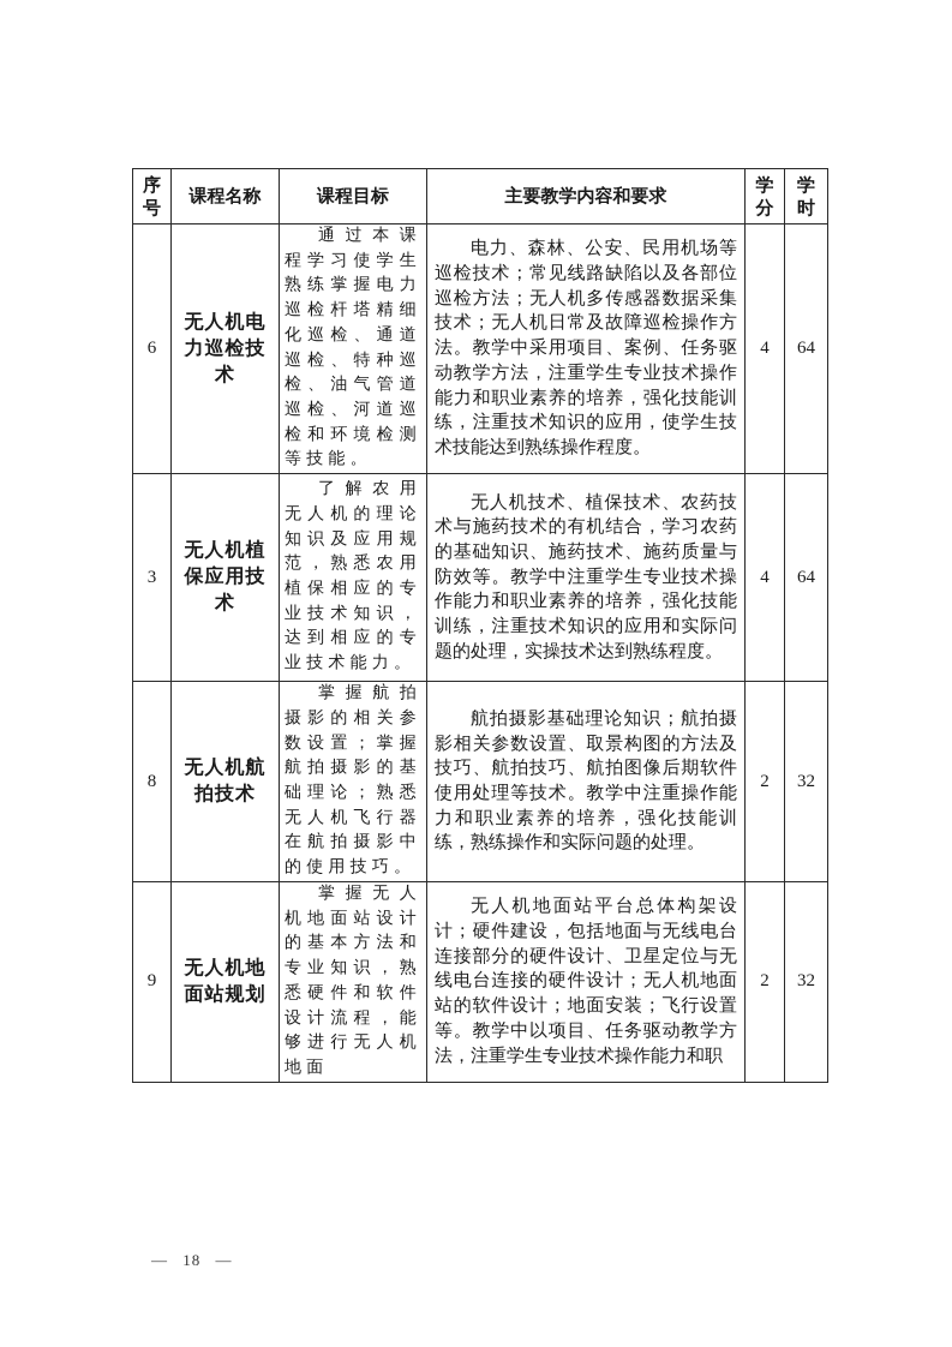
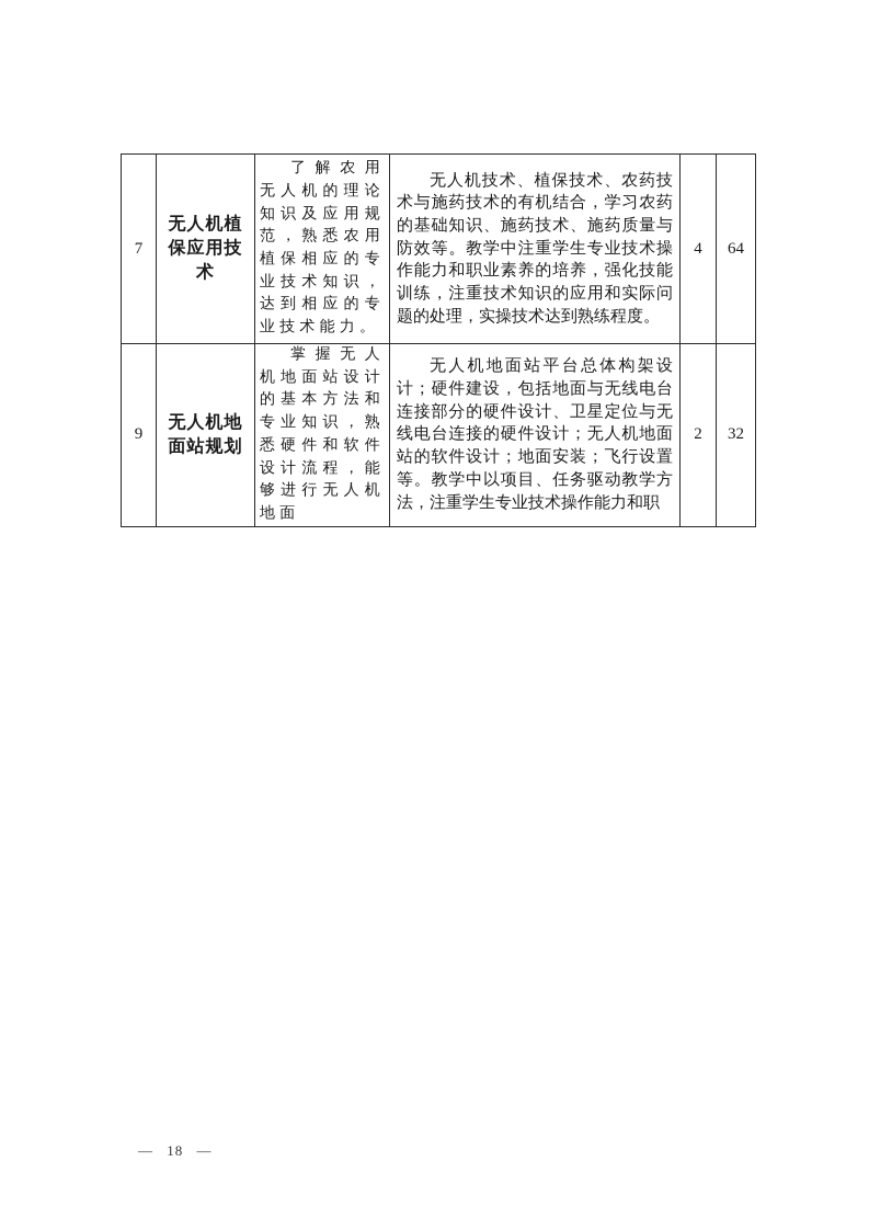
- 序号	课程名称	课程目标	主要教学内容和要求	学分	学时
- 6	无人机电力巡检技术	通过本课程学习使学生熟练掌握电力巡检杆塔精细化巡检、通道巡检、特种巡检、油气管道巡检、河道巡检和环境检测等技能。	电力、森林、公安、民用机场等巡检技术；常见线路缺陷以及各部位巡检方法；无人机多传感器数据采集技术；无人机日常及故障巡检操作方法。教学中采用项目、案例、任务驱动教学方法，注重学生专业技术操作能力和职业素养的培养，强化技能训练，注重技术知识的应用，使学生技术技能达到熟练操作程度。	4	64
- 3	无人机植保应用技术	了解农用无人机的理论知识及应用规范，熟悉农用植保相应的专业技术知识，达到相应的专业技术能力。	无人机技术、植保技术、农药技术与施药技术的有机结合，学习农药的基础知识、施药技术、施药质量与防效等。教学中注重学生专业技术操作能力和职业素养的培养，强化技能训练，注重技术知识的应用和实际问题的处理，实操技术达到熟练程度。	4	64
+ 7	无人机植保应用技术	了解农用无人机的理论知识及应用规范，熟悉农用植保相应的专业技术知识，达到相应的专业技术能力。	无人机技术、植保技术、农药技术与施药技术的有机结合，学习农药的基础知识、施药技术、施药质量与防效等。教学中注重学生专业技术操作能力和职业素养的培养，强化技能训练，注重技术知识的应用和实际问题的处理，实操技术达到熟练程度。	4	64
- 8	无人机航拍技术	掌握航拍摄影的相关参数设置；掌握航拍摄影的基础理论；熟悉无人机飞行器在航拍摄影中的使用技巧。	航拍摄影基础理论知识；航拍摄影相关参数设置、取景构图的方法及技巧、航拍技巧、航拍图像后期软件使用处理等技术。教学中注重操作能力和职业素养的培养，强化技能训练，熟练操作和实际问题的处理。	2	32
  9	无人机地面站规划	掌握无人机地面站设计的基本方法和专业知识，熟悉硬件和软件设计流程，能够进行无人机地面	无人机地面站平台总体构架设计；硬件建设，包括地面与无线电台连接部分的硬件设计、卫星定位与无线电台连接的硬件设计；无人机地面站的软件设计；地面安装；飞行设置等。教学中以项目、任务驱动教学方法，注重学生专业技术操作能力和职	2	32
  — 18 —
